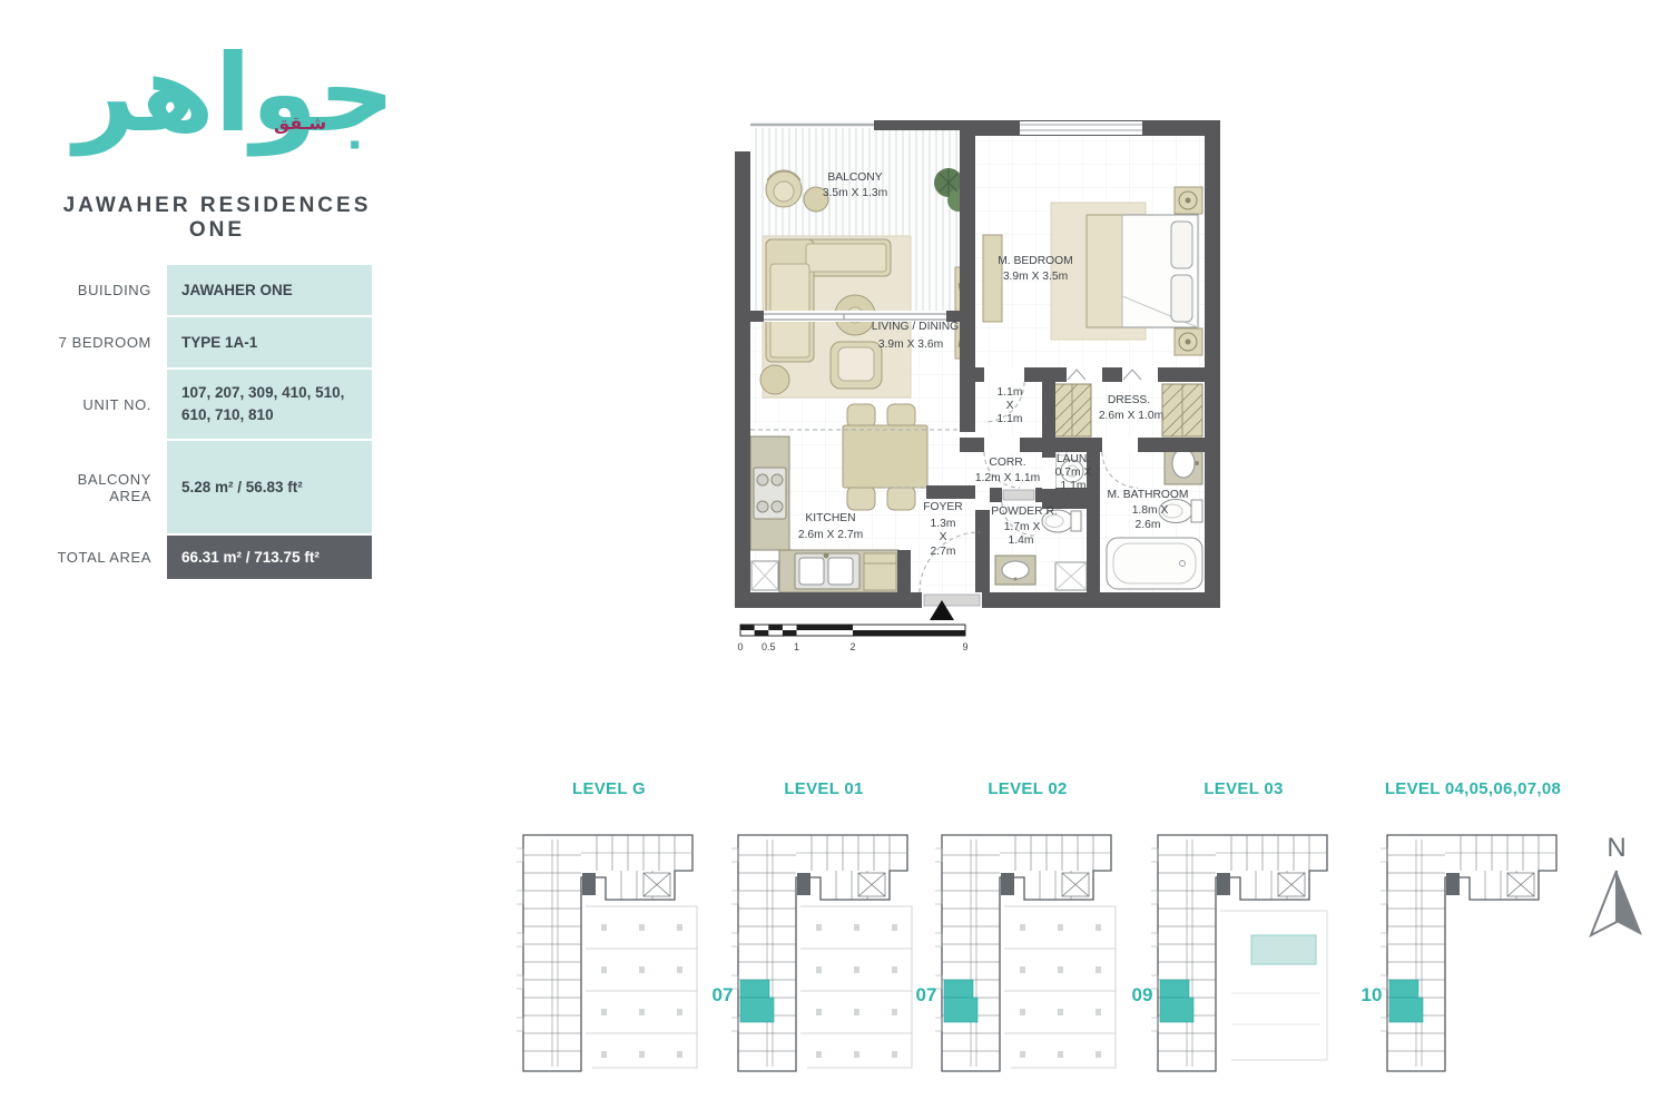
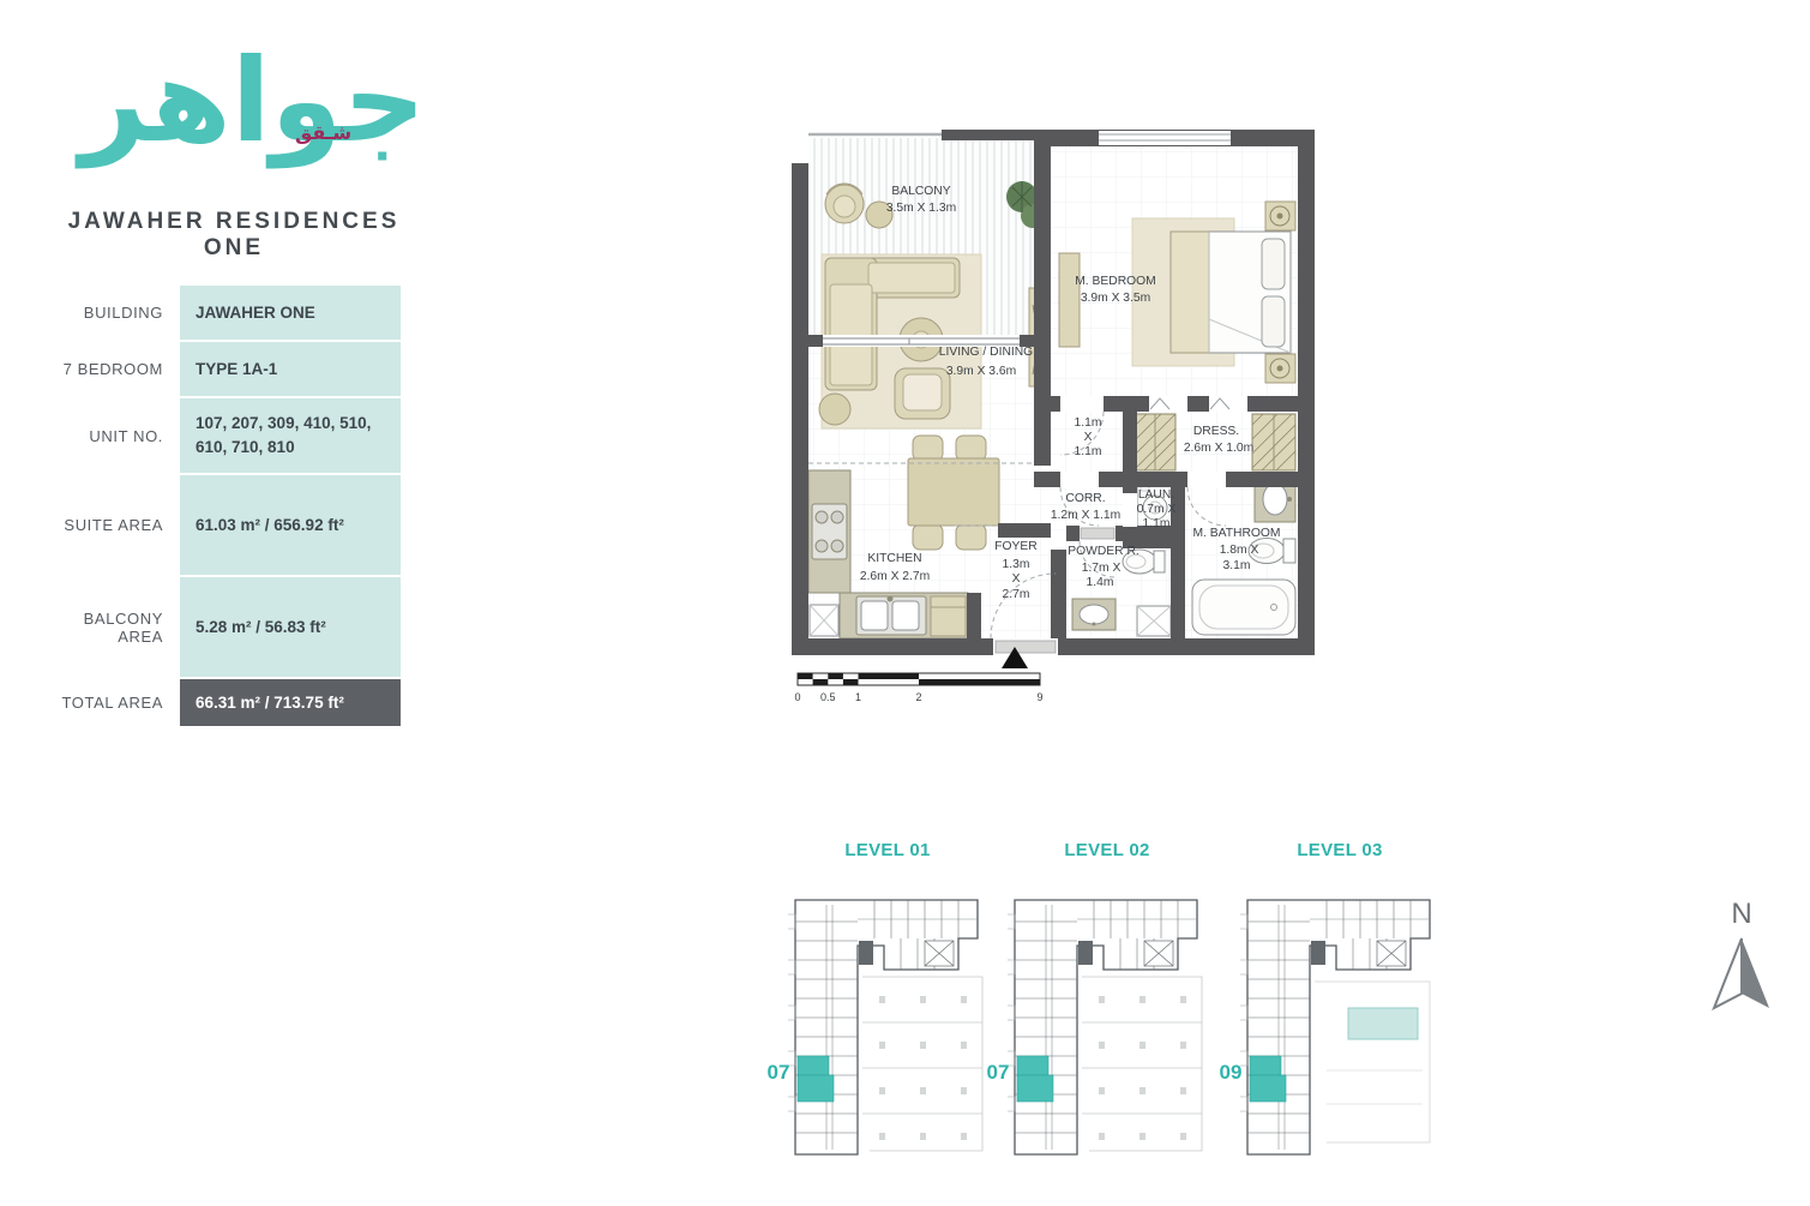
  جواهر
  شـقق
  JAWAHER RESIDENCES ONE
  BUILDING
  JAWAHER ONE
  7 BEDROOM
  TYPE 1A-1
  UNIT NO.
  107, 207, 309, 410, 510, 610, 710, 810
+ SUITE AREA
+ 61.03 m² / 656.92 ft²
  BALCONY AREA
  5.28 m² / 56.83 ft²
  TOTAL AREA
  66.31 m² / 713.75 ft²
  BALCONY
  3.5m X 1.3m
  M. BEDROOM
  3.9m X 3.5m
  LIVING / DINING
  3.9m X 3.6m
  1.1m
  X
  1.1m
  DRESS.
  2.6m X 1.0m
  CORR.
  1.2m X 1.1m
  LAUN.
  0.7m X
  1.1m
  M. BATHROOM
  1.8m X
- 2.6m
+ 3.1m
  KITCHEN
  2.6m X 2.7m
  FOYER
  1.3m
  X
  2.7m
  POWDER R.
  1.7m X
  1.4m
  0
  0.5
  1
  2
  9
- LEVEL G
  LEVEL 01
  07
  LEVEL 02
  07
  LEVEL 03
  09
- LEVEL 04,05,06,07,08
- 10
  N
